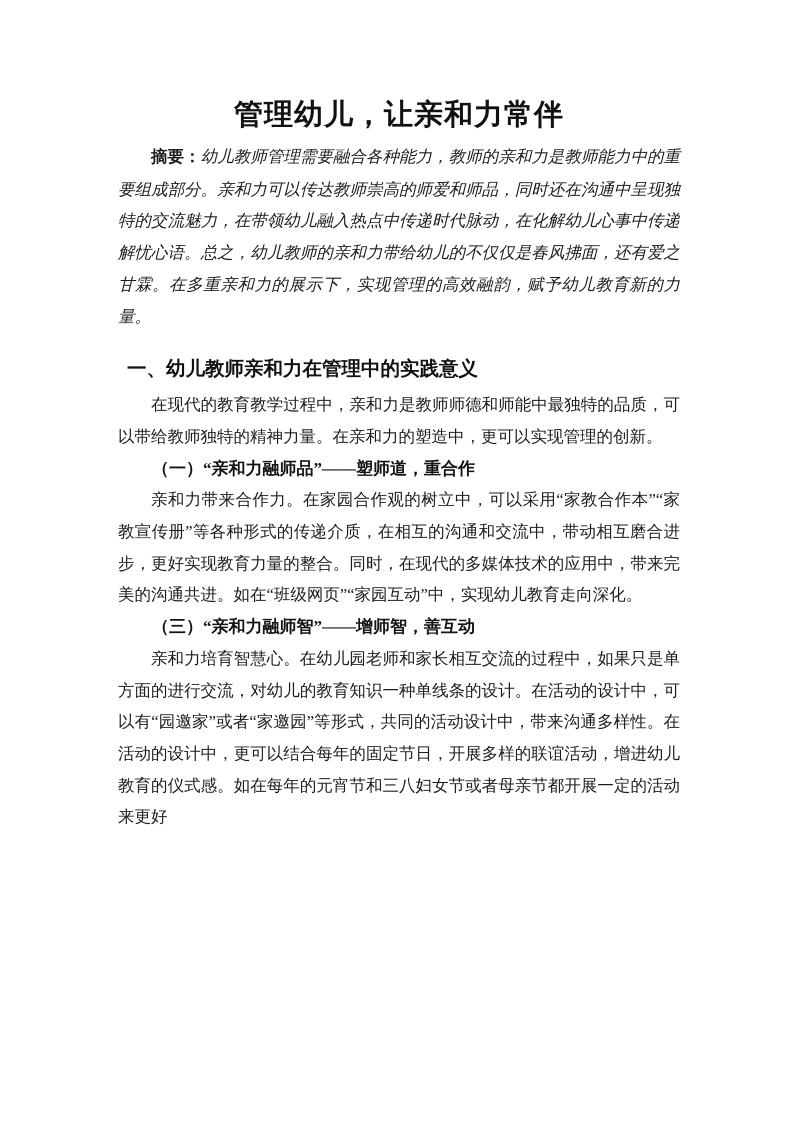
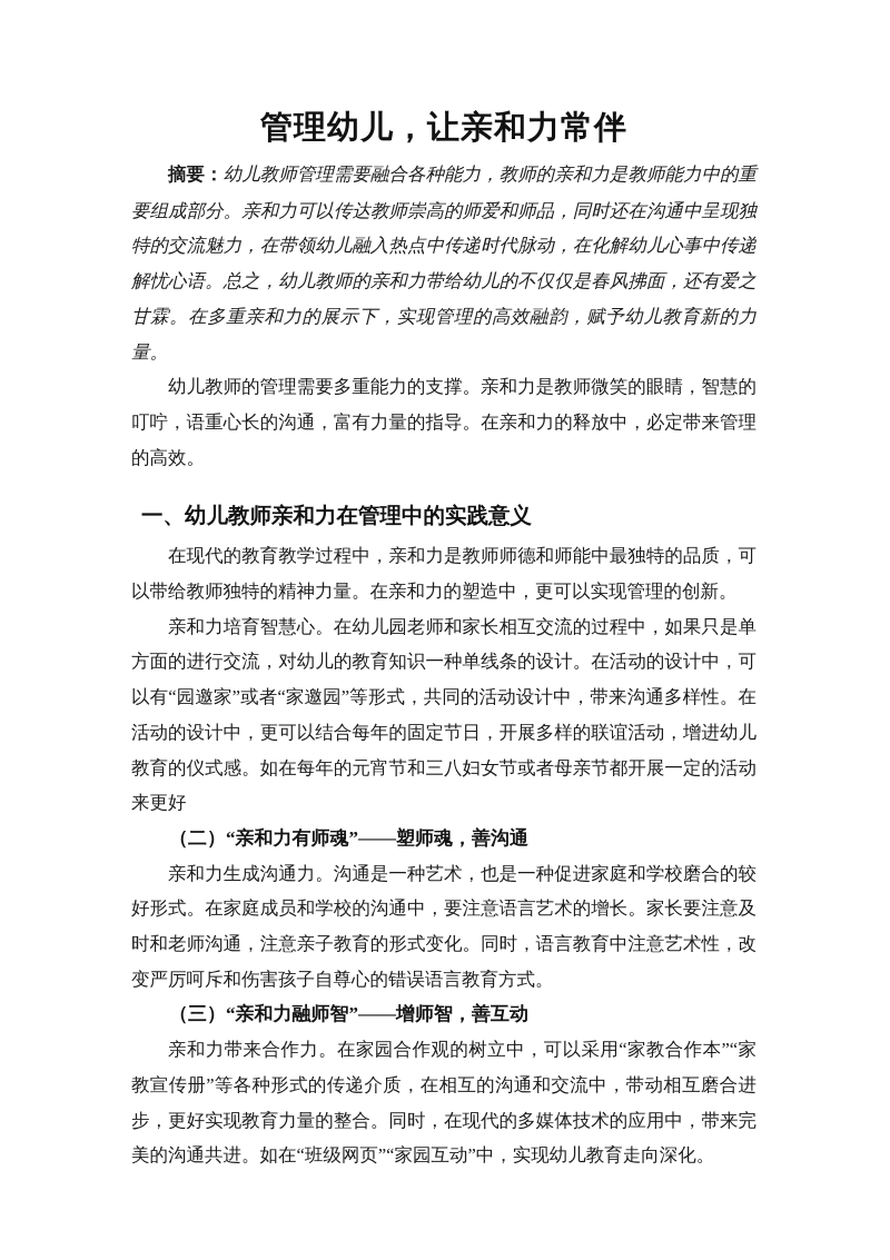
  管理幼儿，让亲和力常伴
  摘要：幼儿教师管理需要融合各种能力，教师的亲和力是教师能力中的重要组成部分。亲和力可以传达教师崇高的师爱和师品，同时还在沟通中呈现独特的交流魅力，在带领幼儿融入热点中传递时代脉动，在化解幼儿心事中传递解忧心语。总之，幼儿教师的亲和力带给幼儿的不仅仅是春风拂面，还有爱之甘霖。在多重亲和力的展示下，实现管理的高效融韵，赋予幼儿教育新的力量。
+ 幼儿教师的管理需要多重能力的支撑。亲和力是教师微笑的眼睛，智慧的叮咛，语重心长的沟通，富有力量的指导。在亲和力的释放中，必定带来管理的高效。
  一、幼儿教师亲和力在管理中的实践意义
  在现代的教育教学过程中，亲和力是教师师德和师能中最独特的品质，可以带给教师独特的精神力量。在亲和力的塑造中，更可以实现管理的创新。
- （一）“亲和力融师品”——塑师道，重合作
- 亲和力带来合作力。在家园合作观的树立中，可以采用“家教合作本”“家教宣传册”等各种形式的传递介质，在相互的沟通和交流中，带动相互磨合进步，更好实现教育力量的整合。同时，在现代的多媒体技术的应用中，带来完美的沟通共进。如在“班级网页”“家园互动”中，实现幼儿教育走向深化。
+ 亲和力培育智慧心。在幼儿园老师和家长相互交流的过程中，如果只是单方面的进行交流，对幼儿的教育知识一种单线条的设计。在活动的设计中，可以有“园邀家”或者“家邀园”等形式，共同的活动设计中，带来沟通多样性。在活动的设计中，更可以结合每年的固定节日，开展多样的联谊活动，增进幼儿教育的仪式感。如在每年的元宵节和三八妇女节或者母亲节都开展一定的活动来更好
+ （二）“亲和力有师魂”——塑师魂，善沟通
+ 亲和力生成沟通力。沟通是一种艺术，也是一种促进家庭和学校磨合的较好形式。在家庭成员和学校的沟通中，要注意语言艺术的增长。家长要注意及时和老师沟通，注意亲子教育的形式变化。同时，语言教育中注意艺术性，改变严厉呵斥和伤害孩子自尊心的错误语言教育方式。
  （三）“亲和力融师智”——增师智，善互动
- 亲和力培育智慧心。在幼儿园老师和家长相互交流的过程中，如果只是单方面的进行交流，对幼儿的教育知识一种单线条的设计。在活动的设计中，可以有“园邀家”或者“家邀园”等形式，共同的活动设计中，带来沟通多样性。在活动的设计中，更可以结合每年的固定节日，开展多样的联谊活动，增进幼儿教育的仪式感。如在每年的元宵节和三八妇女节或者母亲节都开展一定的活动来更好
+ 亲和力带来合作力。在家园合作观的树立中，可以采用“家教合作本”“家教宣传册”等各种形式的传递介质，在相互的沟通和交流中，带动相互磨合进步，更好实现教育力量的整合。同时，在现代的多媒体技术的应用中，带来完美的沟通共进。如在“班级网页”“家园互动”中，实现幼儿教育走向深化。
